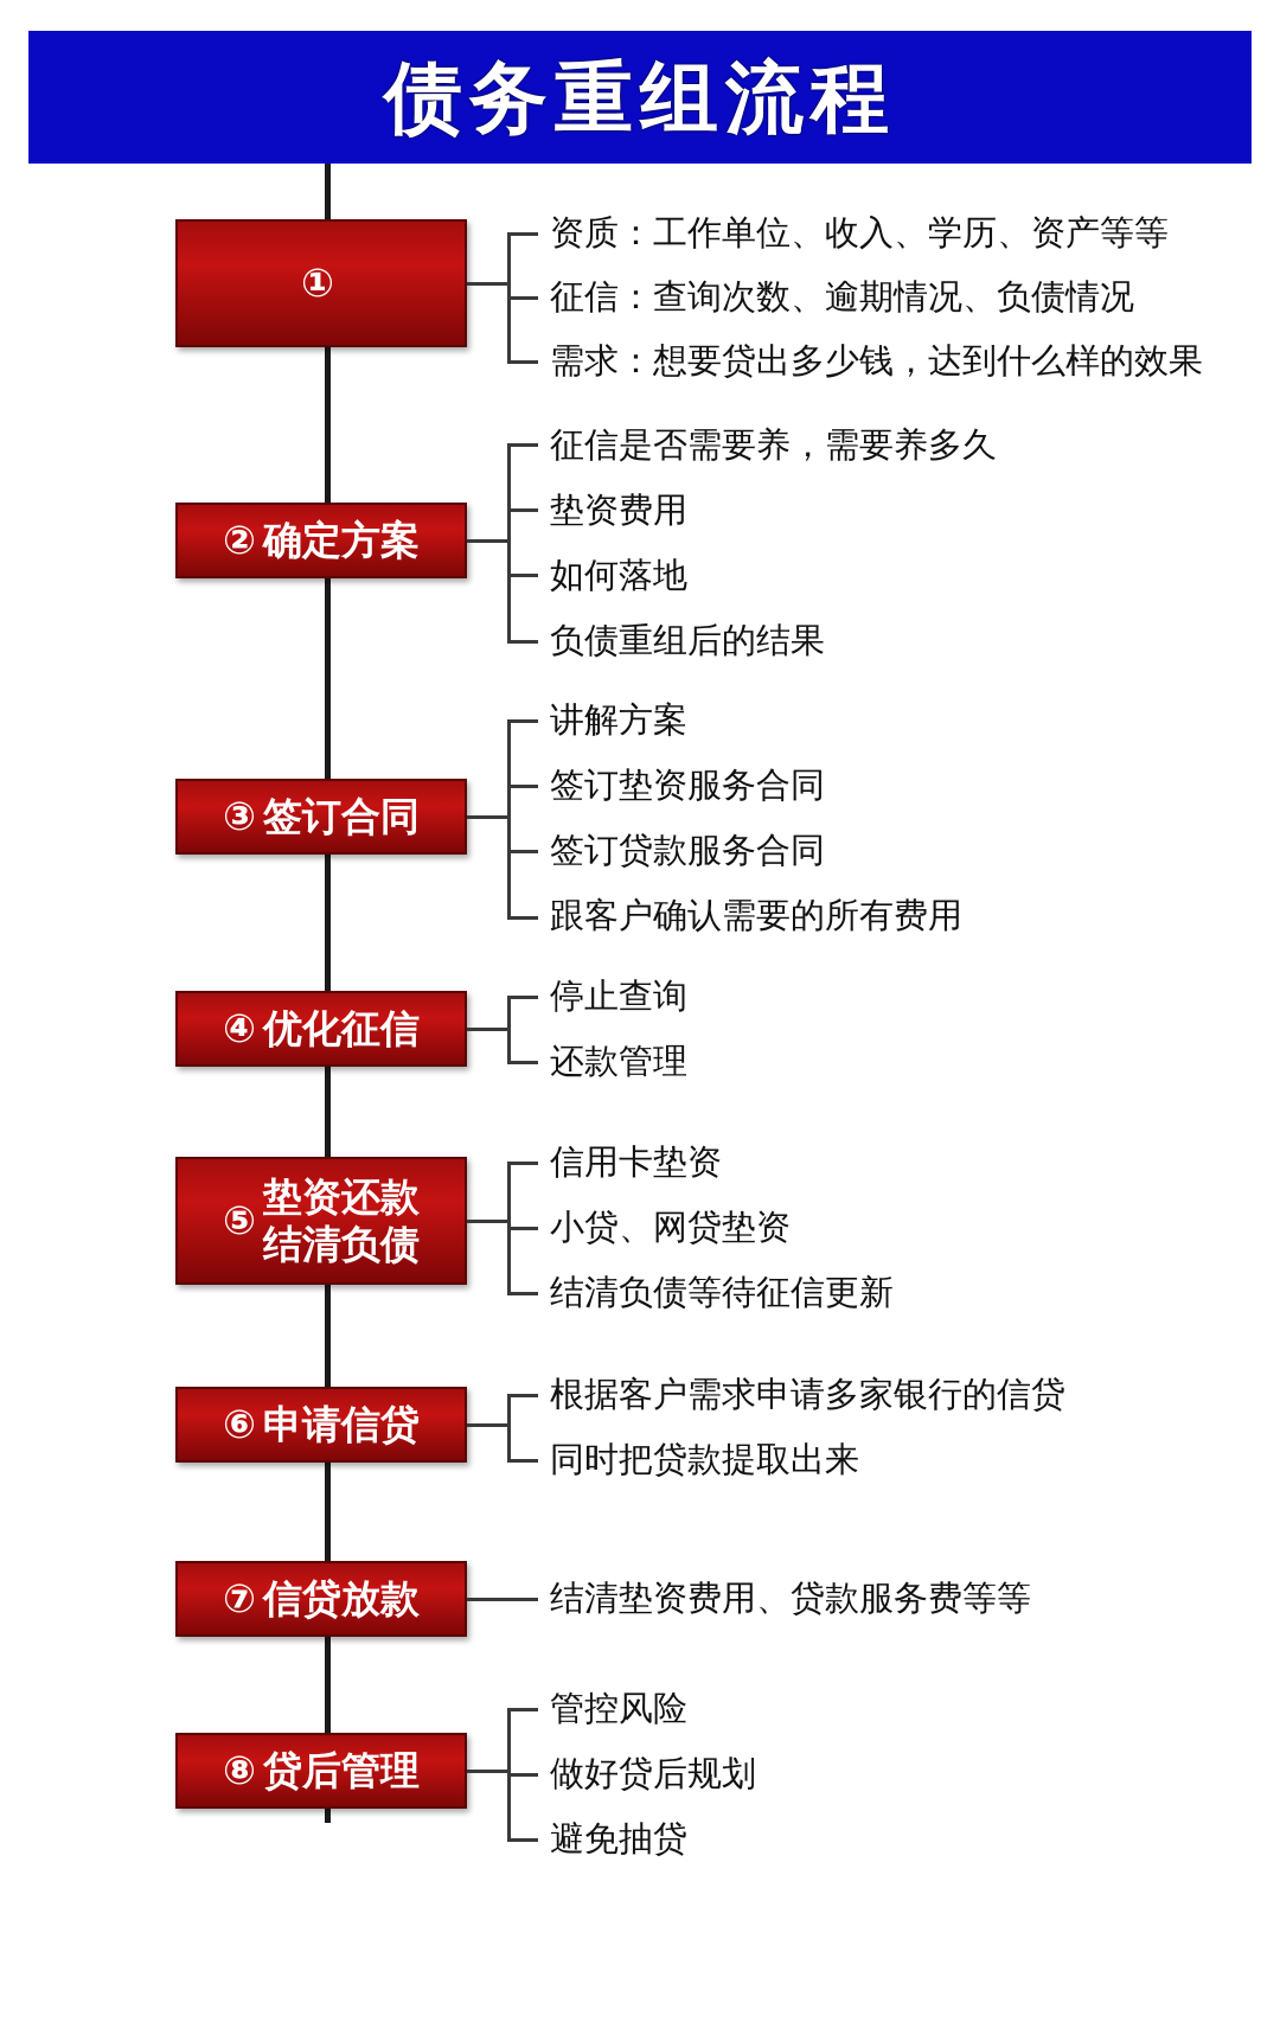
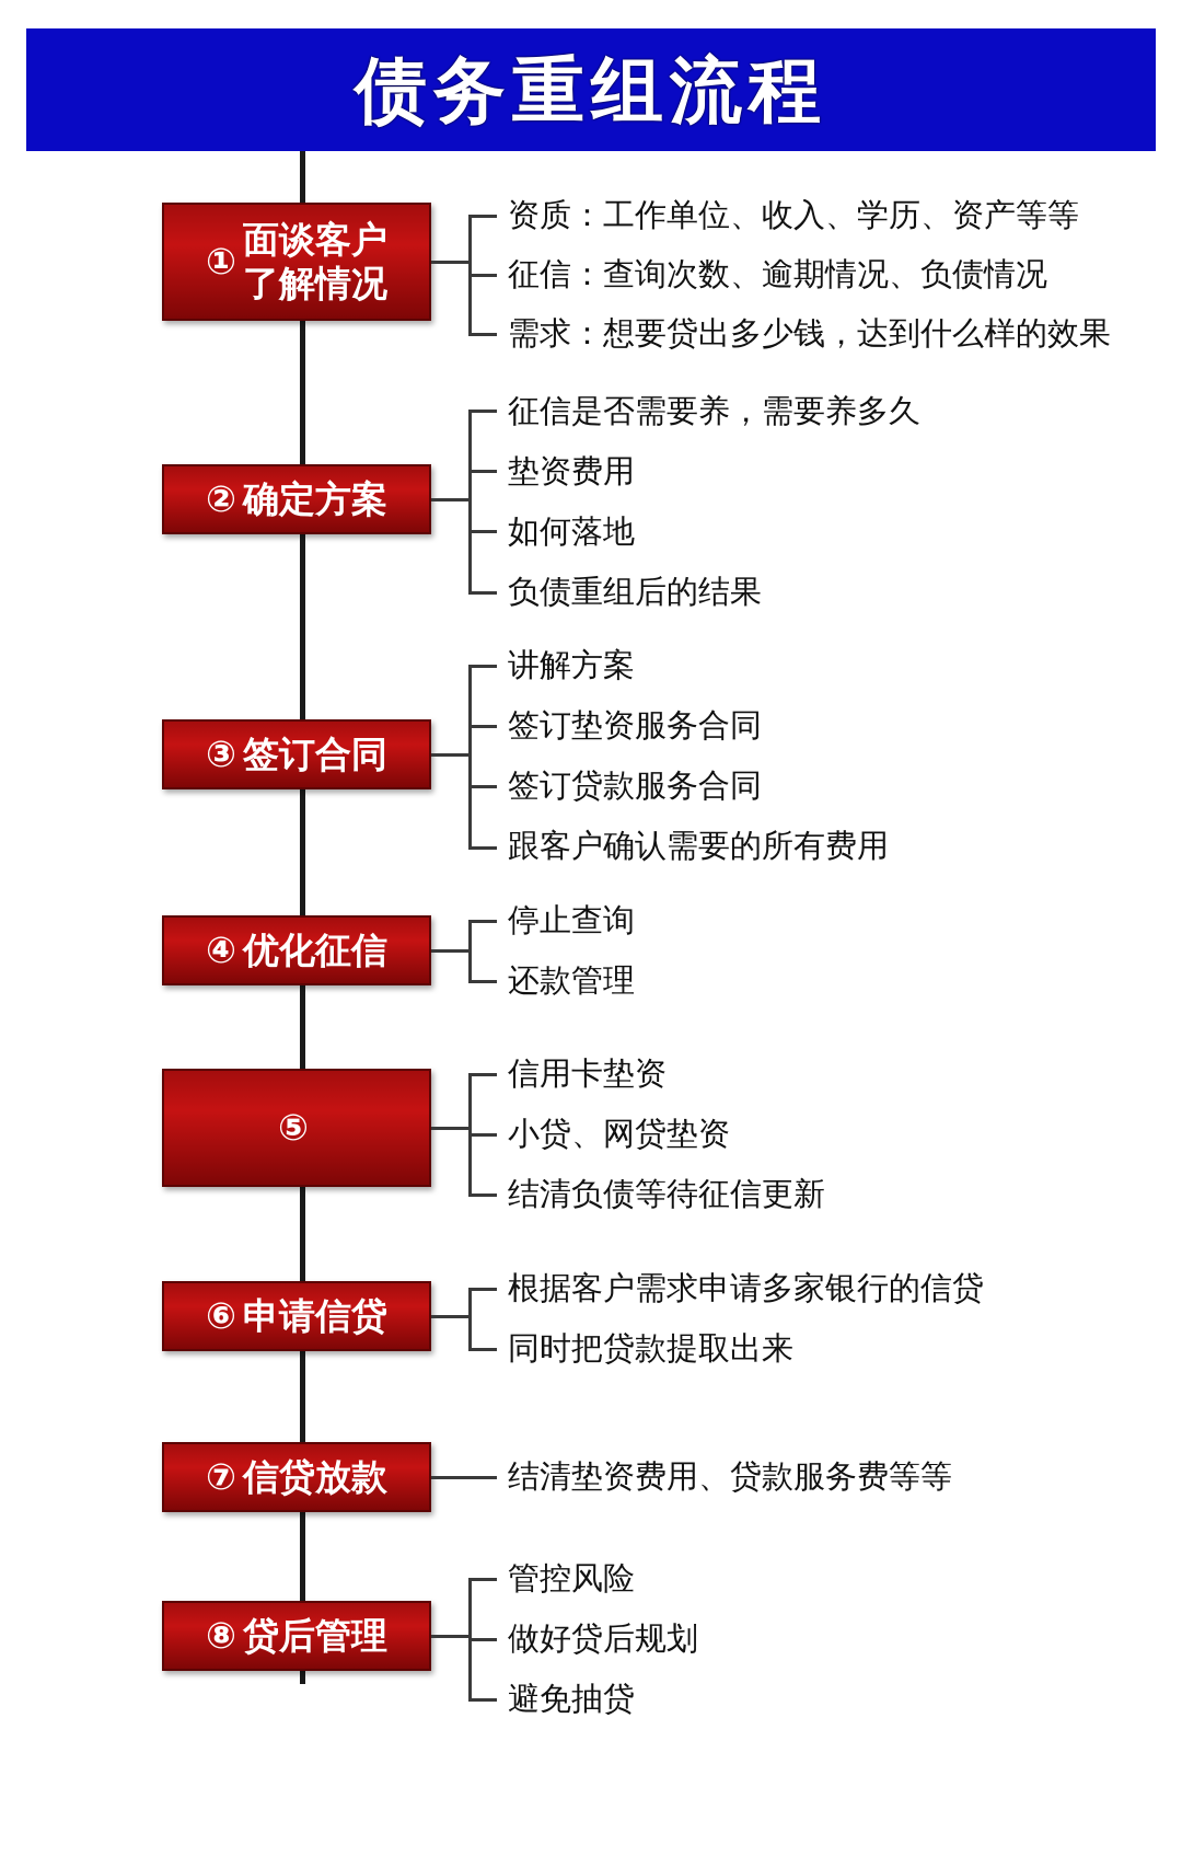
  债务重组流程
  ①
+ 面谈客户
+ 了解情况
  资质：工作单位、收入、学历、资产等等
  征信：查询次数、逾期情况、负债情况
  需求：想要贷出多少钱，达到什么样的效果
  ②
  确定方案
  征信是否需要养，需要养多久
  垫资费用
  如何落地
  负债重组后的结果
  ③
  签订合同
  讲解方案
  签订垫资服务合同
  签订贷款服务合同
  跟客户确认需要的所有费用
  ④
  优化征信
  停止查询
  还款管理
  ⑤
- 垫资还款
- 结清负债
  信用卡垫资
  小贷、网贷垫资
  结清负债等待征信更新
  ⑥
  申请信贷
  根据客户需求申请多家银行的信贷
  同时把贷款提取出来
  ⑦
  信贷放款
  结清垫资费用、贷款服务费等等
  ⑧
  贷后管理
  管控风险
  做好贷后规划
  避免抽贷
